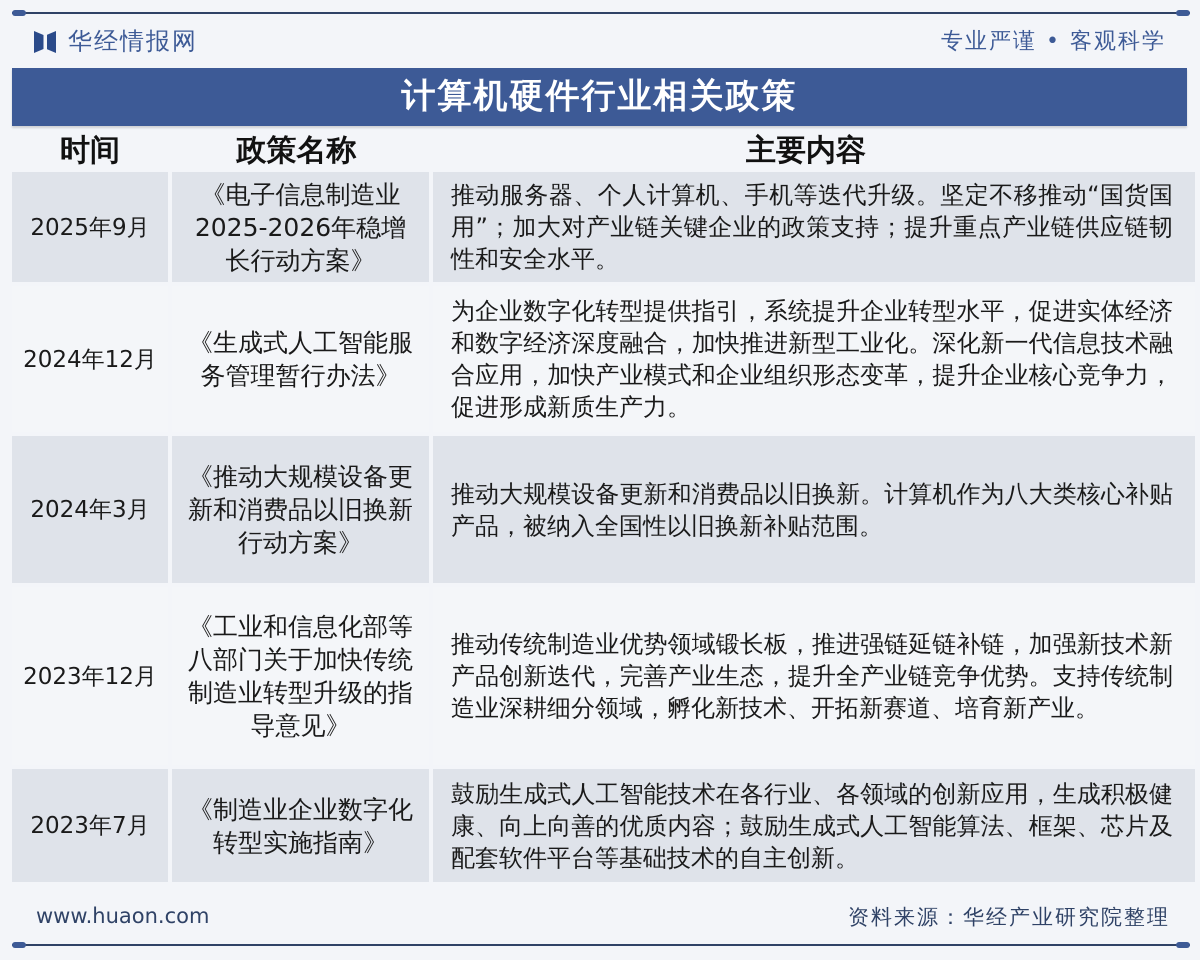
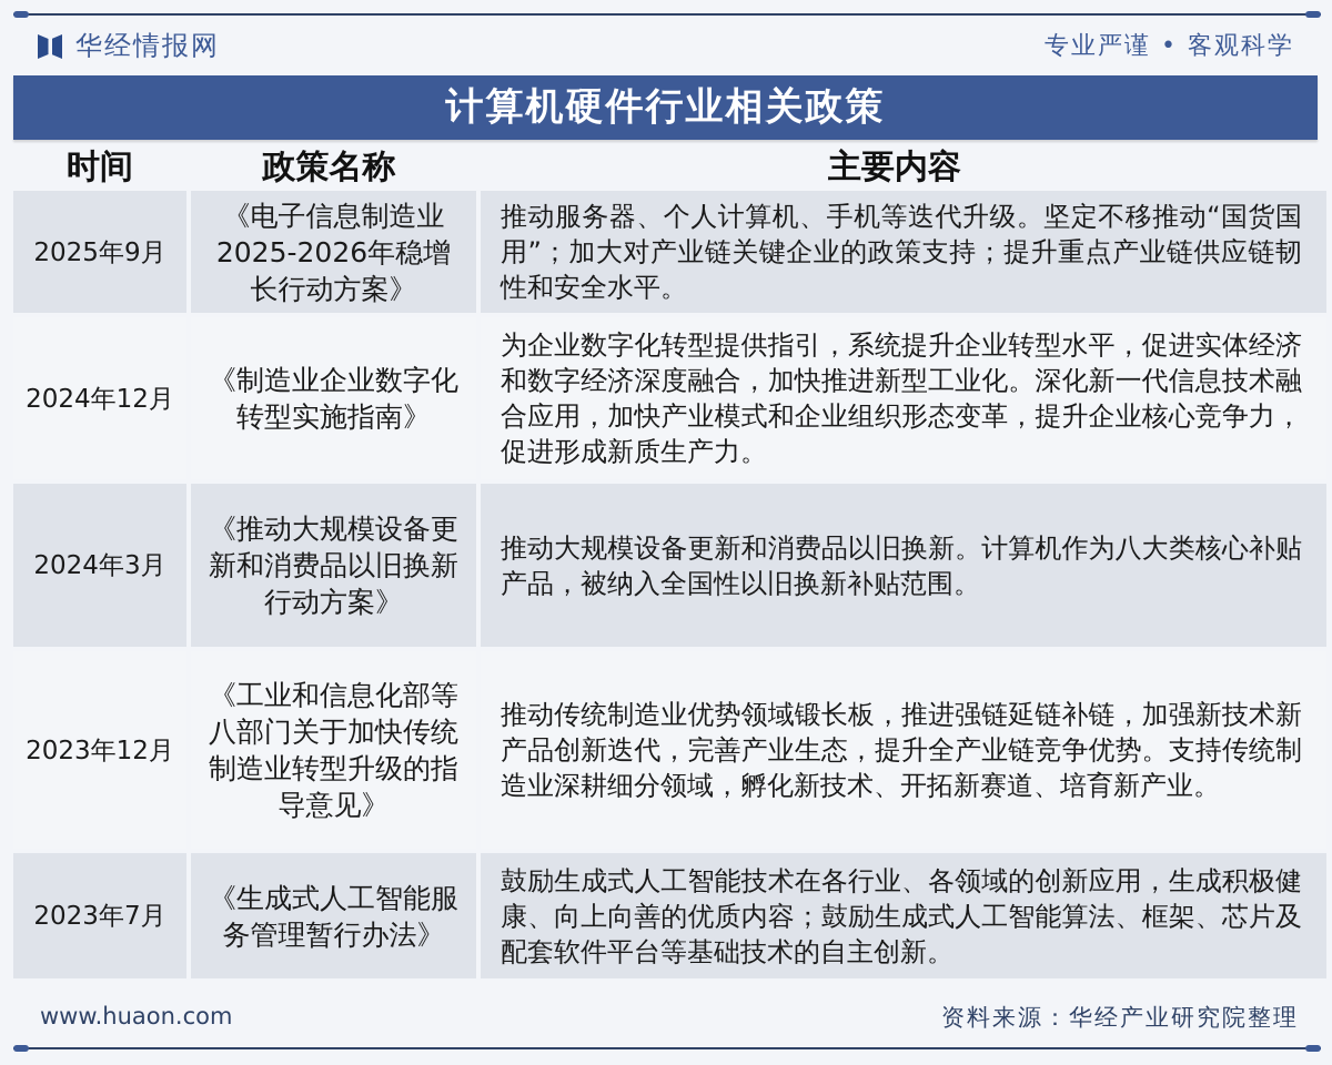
  华经情报网
  专业严谨 • 客观科学
  计算机硬件行业相关政策
  时间
  政策名称
  主要内容
  2025年9月
  《电子信息制造业2025-2026年稳增长行动方案》
  推动服务器、个人计算机、手机等迭代升级。坚定不移推动“国货国用”；加大对产业链关键企业的政策支持；提升重点产业链供应链韧性和安全水平。
  2024年12月
- 《生成式人工智能服务管理暂行办法》
+ 《制造业企业数字化转型实施指南》
  为企业数字化转型提供指引，系统提升企业转型水平，促进实体经济和数字经济深度融合，加快推进新型工业化。深化新一代信息技术融合应用，加快产业模式和企业组织形态变革，提升企业核心竞争力，促进形成新质生产力。
  2024年3月
  《推动大规模设备更新和消费品以旧换新行动方案》
  推动大规模设备更新和消费品以旧换新。计算机作为八大类核心补贴产品，被纳入全国性以旧换新补贴范围。
  2023年12月
  《工业和信息化部等八部门关于加快传统制造业转型升级的指导意见》
  推动传统制造业优势领域锻长板，推进强链延链补链，加强新技术新产品创新迭代，完善产业生态，提升全产业链竞争优势。支持传统制造业深耕细分领域，孵化新技术、开拓新赛道、培育新产业。
  2023年7月
- 《制造业企业数字化转型实施指南》
+ 《生成式人工智能服务管理暂行办法》
  鼓励生成式人工智能技术在各行业、各领域的创新应用，生成积极健康、向上向善的优质内容；鼓励生成式人工智能算法、框架、芯片及配套软件平台等基础技术的自主创新。
  www.huaon.com
  资料来源：华经产业研究院整理
